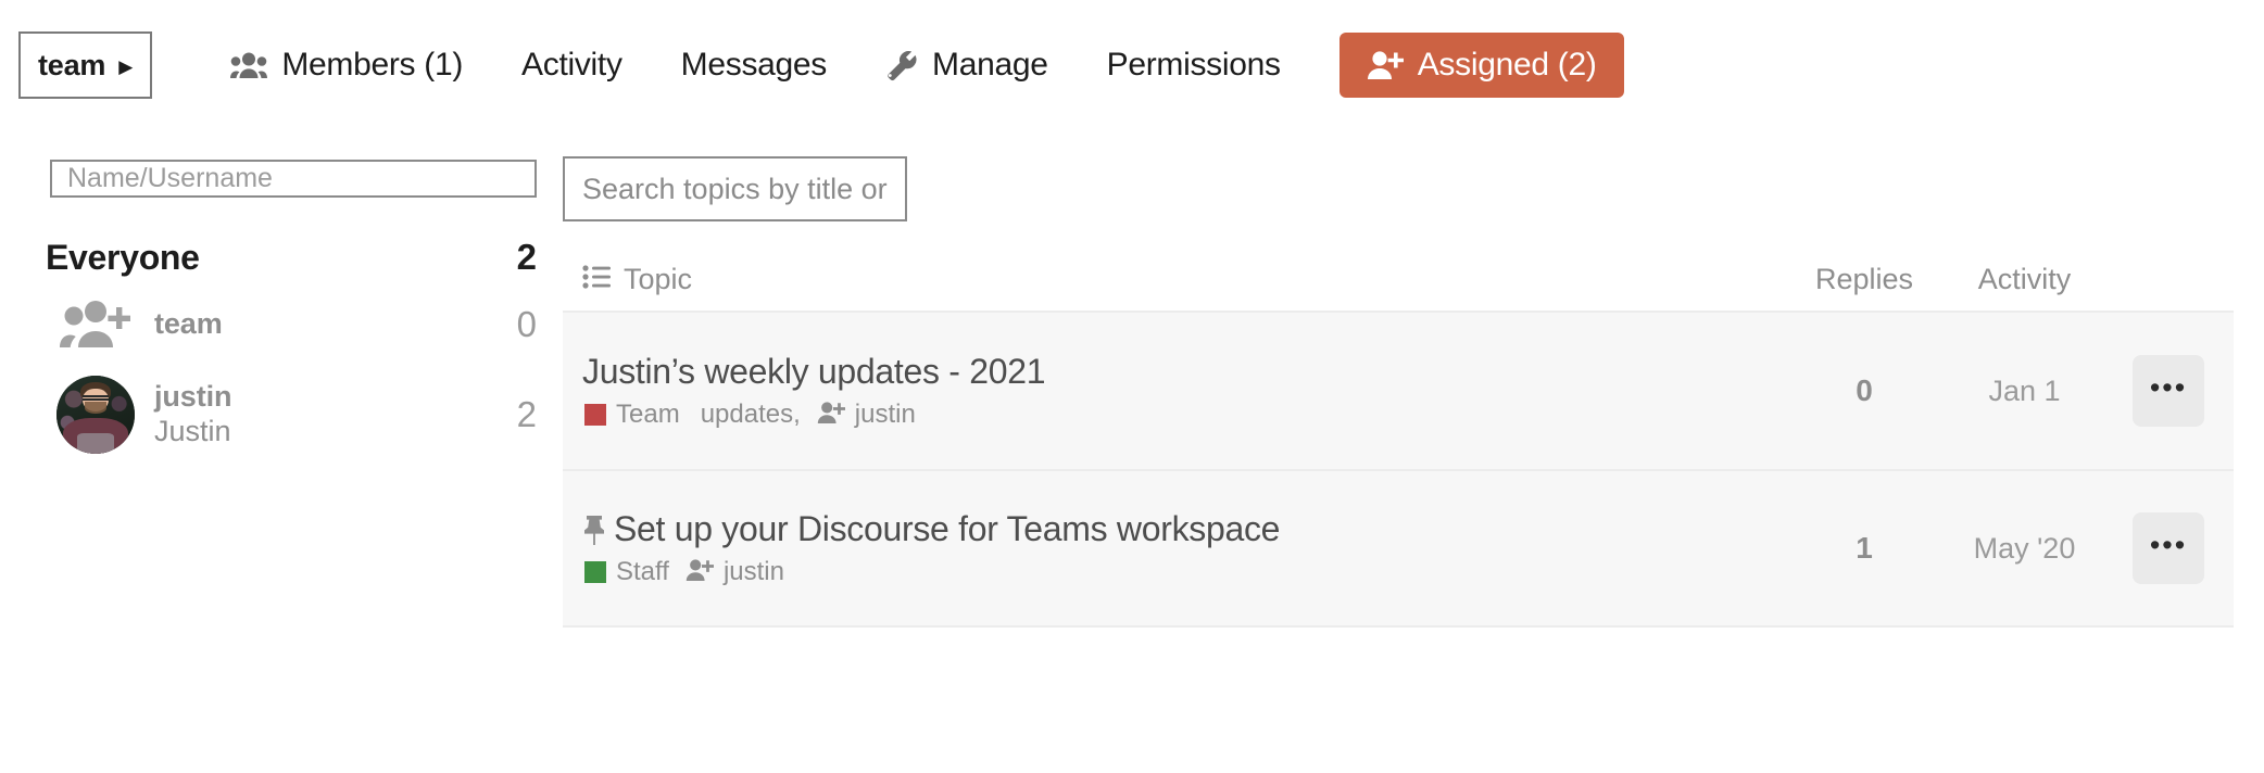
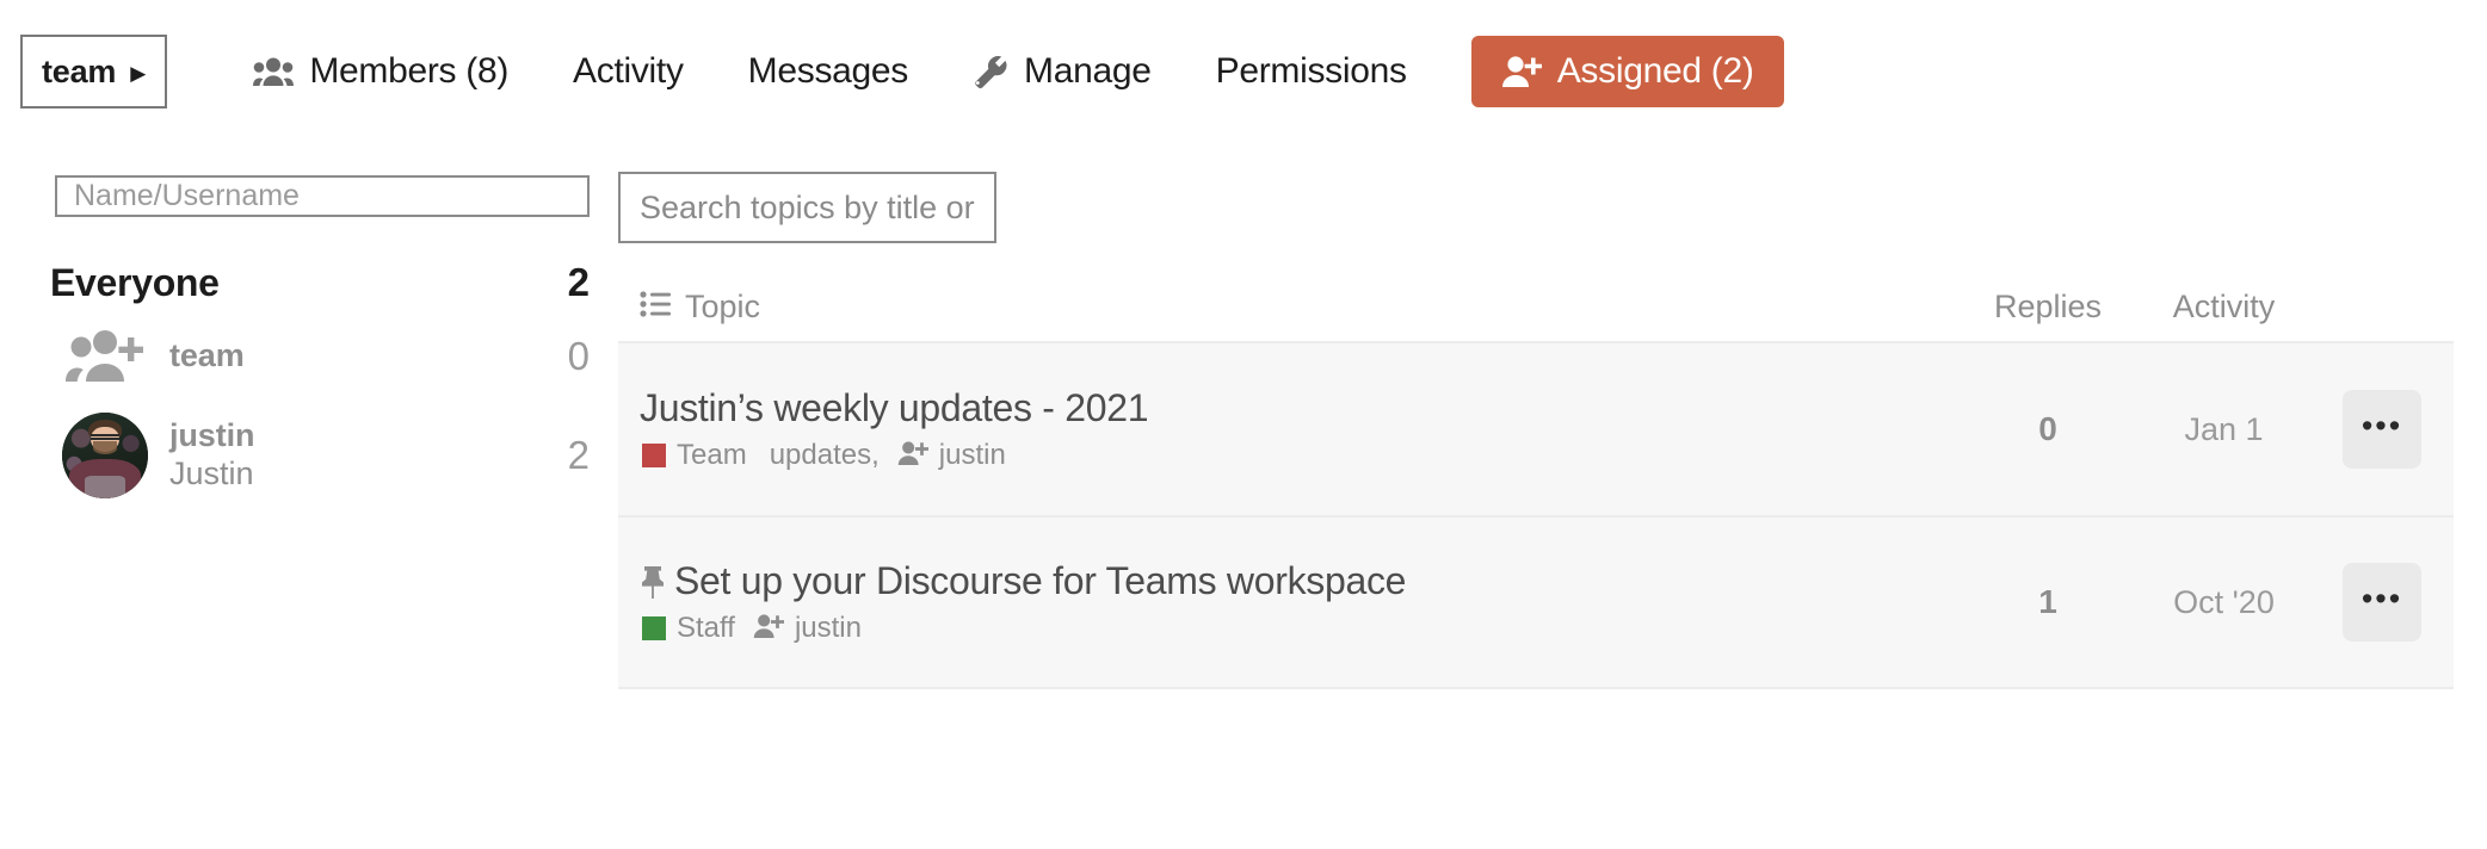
  team
  ▶
- Members (1)
+ Members (8)
  Activity
  Messages
  Manage
  Permissions
  Assigned (2)
  Name/Username
  Everyone
  2
  team
  0
  justin
  Justin
  2
  Search topics by title or
  Topic
  Replies
  Activity
  Justin’s weekly updates - 2021
  Team
  updates,
  justin
  0
  Jan 1
  •••
  Set up your Discourse for Teams workspace
  Staff
  justin
  1
- May '20
+ Oct '20
  •••
